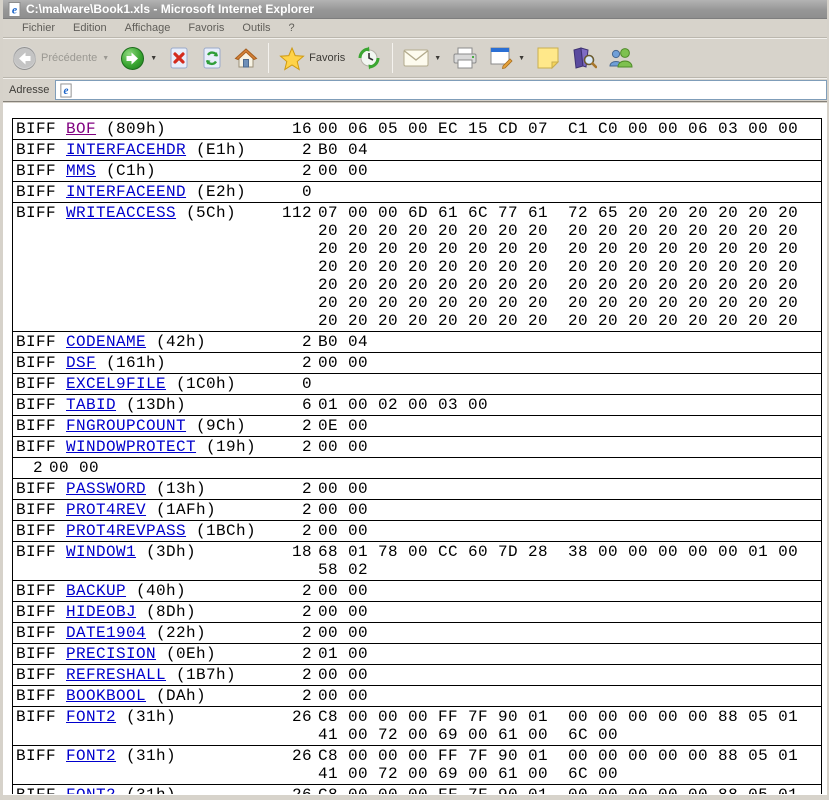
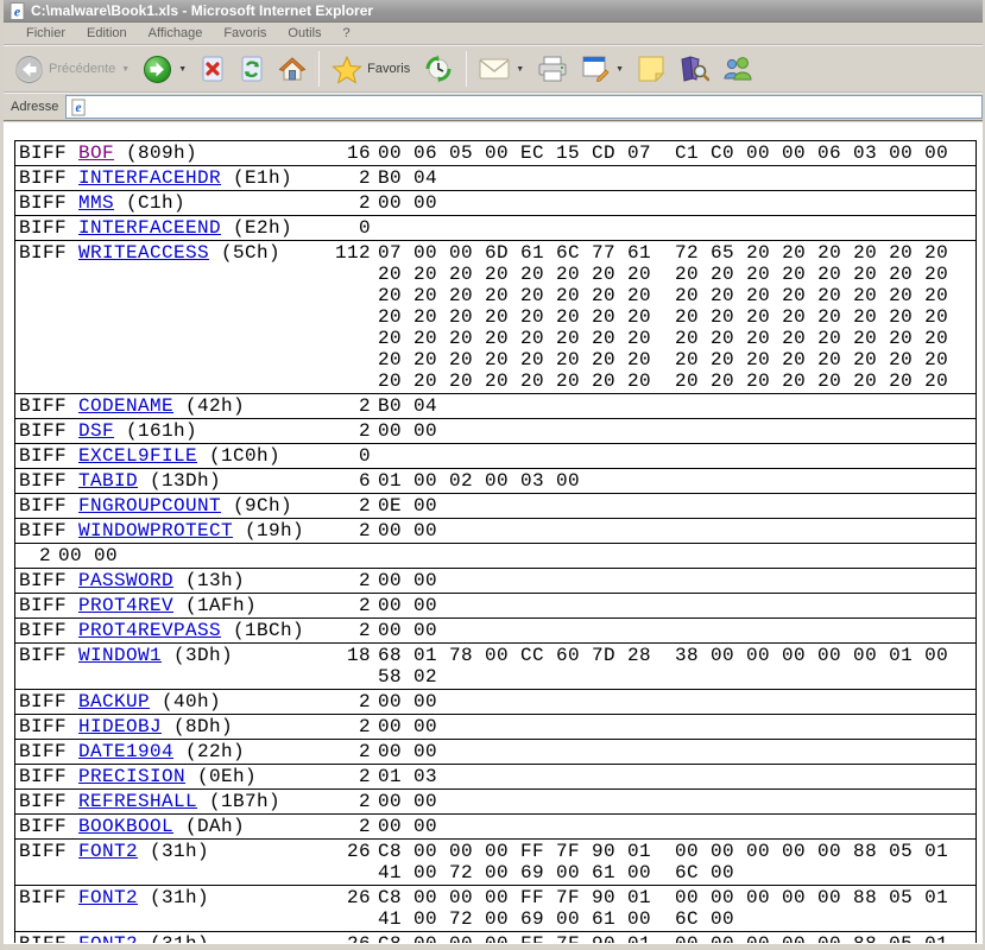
  e
  C:\malware\Book1.xls - Microsoft Internet Explorer
  Fichier
  Edition
  Affichage
  Favoris
  Outils
  ?
  Précédente
  Favoris
  Adresse
  e
  BIFF BOF (809h)
  16
  00 06 05 00 EC 15 CD 07 C1 C0 00 00 06 03 00 00
  BIFF INTERFACEHDR (E1h)
  2
  B0 04
  BIFF MMS (C1h)
  2
  00 00
  BIFF INTERFACEEND (E2h)
  0
  BIFF WRITEACCESS (5Ch)
  112
  07 00 00 6D 61 6C 77 61 72 65 20 20 20 20 20 20
  20 20 20 20 20 20 20 20 20 20 20 20 20 20 20 20
  20 20 20 20 20 20 20 20 20 20 20 20 20 20 20 20
  20 20 20 20 20 20 20 20 20 20 20 20 20 20 20 20
  20 20 20 20 20 20 20 20 20 20 20 20 20 20 20 20
  20 20 20 20 20 20 20 20 20 20 20 20 20 20 20 20
  20 20 20 20 20 20 20 20 20 20 20 20 20 20 20 20
  BIFF CODENAME (42h)
  2
  B0 04
  BIFF DSF (161h)
  2
  00 00
  BIFF EXCEL9FILE (1C0h)
  0
  BIFF TABID (13Dh)
  6
  01 00 02 00 03 00
  BIFF FNGROUPCOUNT (9Ch)
  2
  0E 00
  BIFF WINDOWPROTECT (19h)
  2
  00 00
  2
  00 00
  BIFF PASSWORD (13h)
  2
  00 00
  BIFF PROT4REV (1AFh)
  2
  00 00
  BIFF PROT4REVPASS (1BCh)
  2
  00 00
  BIFF WINDOW1 (3Dh)
  18
  68 01 78 00 CC 60 7D 28 38 00 00 00 00 00 01 00
  58 02
  BIFF BACKUP (40h)
  2
  00 00
  BIFF HIDEOBJ (8Dh)
  2
  00 00
  BIFF DATE1904 (22h)
  2
  00 00
  BIFF PRECISION (0Eh)
  2
- 01 00
+ 01 03
  BIFF REFRESHALL (1B7h)
  2
  00 00
  BIFF BOOKBOOL (DAh)
  2
  00 00
  BIFF FONT2 (31h)
  26
  C8 00 00 00 FF 7F 90 01 00 00 00 00 00 88 05 01
  41 00 72 00 69 00 61 00 6C 00
  BIFF FONT2 (31h)
  26
  C8 00 00 00 FF 7F 90 01 00 00 00 00 00 88 05 01
  41 00 72 00 69 00 61 00 6C 00
